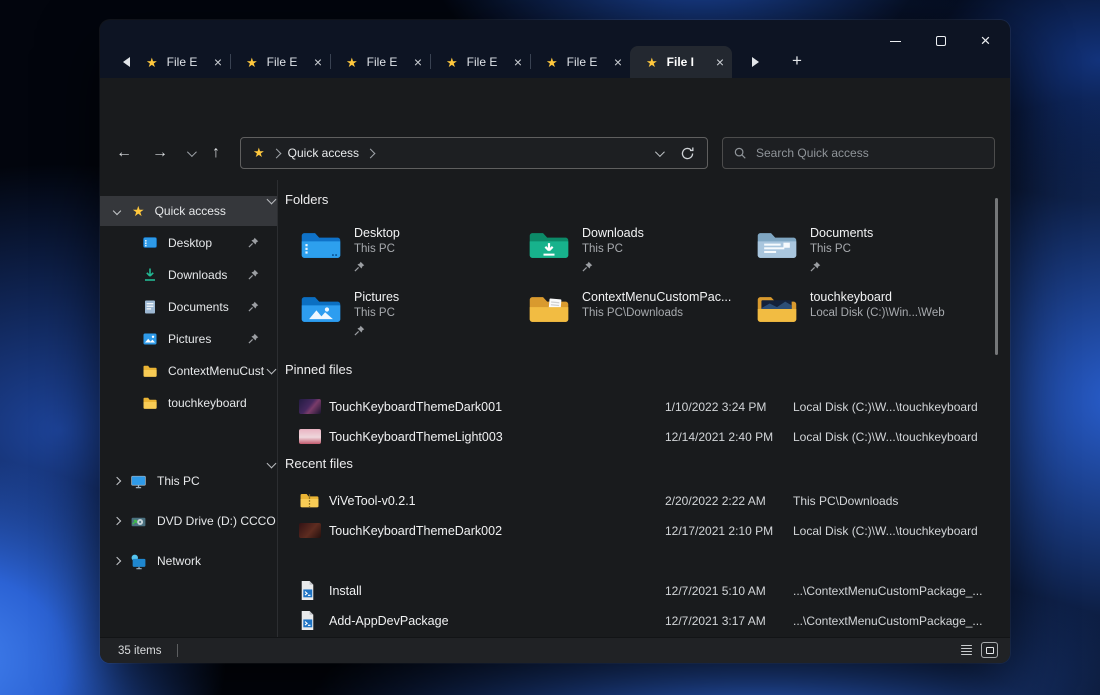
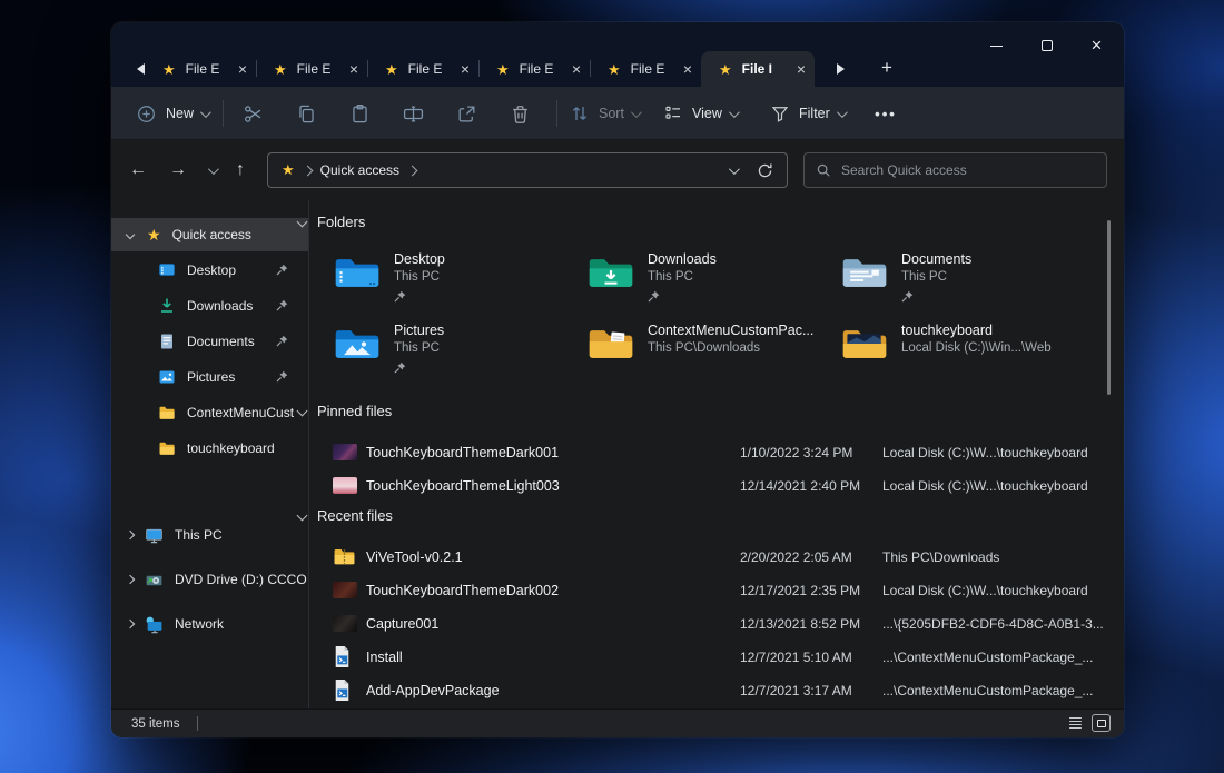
  ★
  File E
  ×
  ★
  File E
  ×
  ★
  File E
  ×
  ★
  File E
  ×
  ★
  File E
  ×
  ★
  File I
  ×
  +
  ×
+ New
+ Sort
+ View
+ Filter
+ •••
  ←
  →
  ↑
  ★
  Quick access
  Search Quick access
  ★
  Quick access
  Desktop
  Downloads
  Documents
  Pictures
  ContextMenuCust
  touchkeyboard
  This PC
  DVD Drive (D:) CCCO
  Network
  Folders
  Desktop
  This PC
  Downloads
  This PC
  Documents
  This PC
  Pictures
  This PC
  ContextMenuCustomPac...
  This PC\Downloads
  touchkeyboard
  Local Disk (C:)\Win...\Web
  Pinned files
  TouchKeyboardThemeDark001
  1/10/2022 3:24 PM
  Local Disk (C:)\W...\touchkeyboard
  TouchKeyboardThemeLight003
  12/14/2021 2:40 PM
  Local Disk (C:)\W...\touchkeyboard
  Recent files
  ViVeTool-v0.2.1
- 2/20/2022 2:22 AM
+ 2/20/2022 2:05 AM
  This PC\Downloads
  TouchKeyboardThemeDark002
- 12/17/2021 2:10 PM
+ 12/17/2021 2:35 PM
  Local Disk (C:)\W...\touchkeyboard
+ Capture001
+ 12/13/2021 8:52 PM
+ ...\{5205DFB2-CDF6-4D8C-A0B1-3...
  Install
  12/7/2021 5:10 AM
  ...\ContextMenuCustomPackage_...
  Add-AppDevPackage
  12/7/2021 3:17 AM
  ...\ContextMenuCustomPackage_...
  35 items
